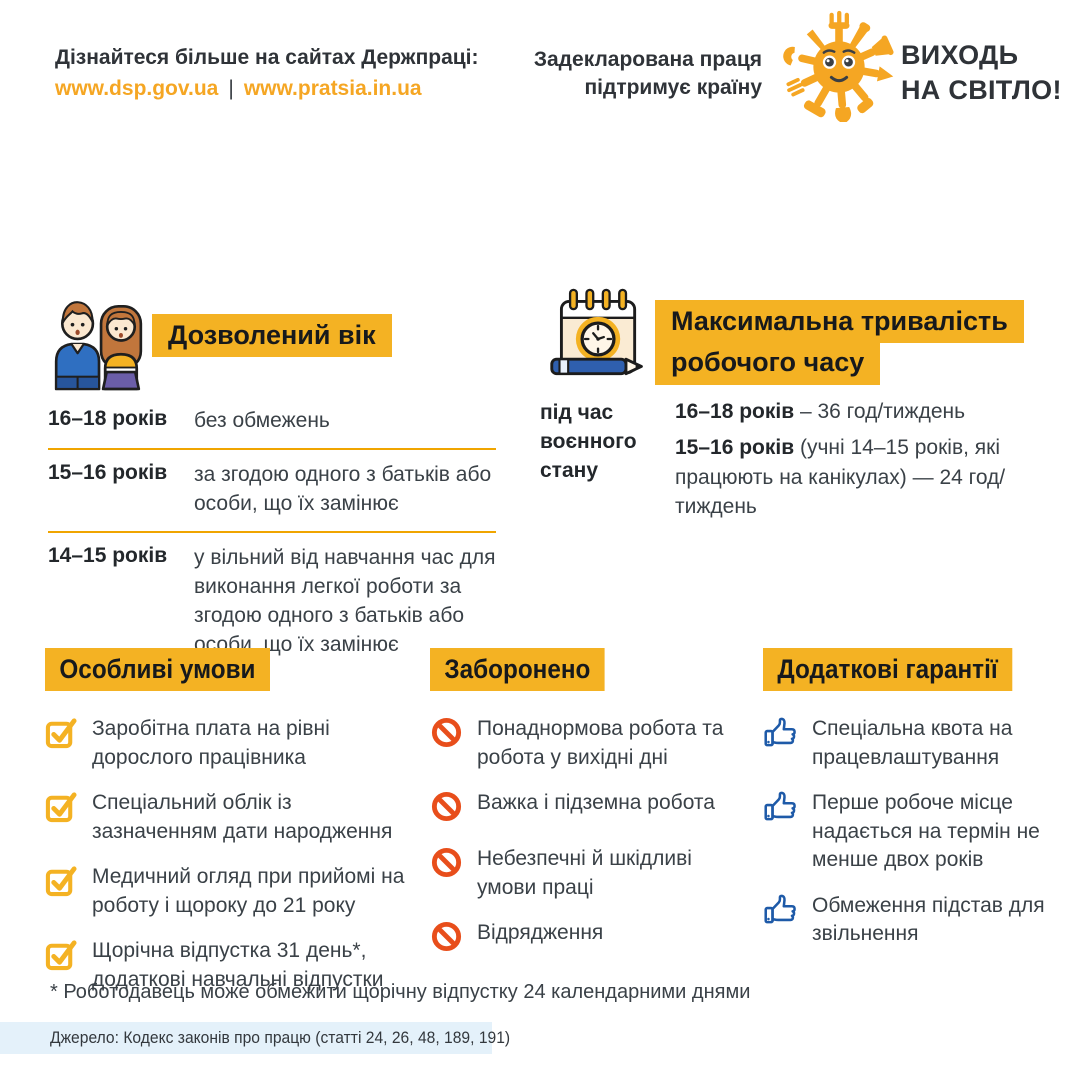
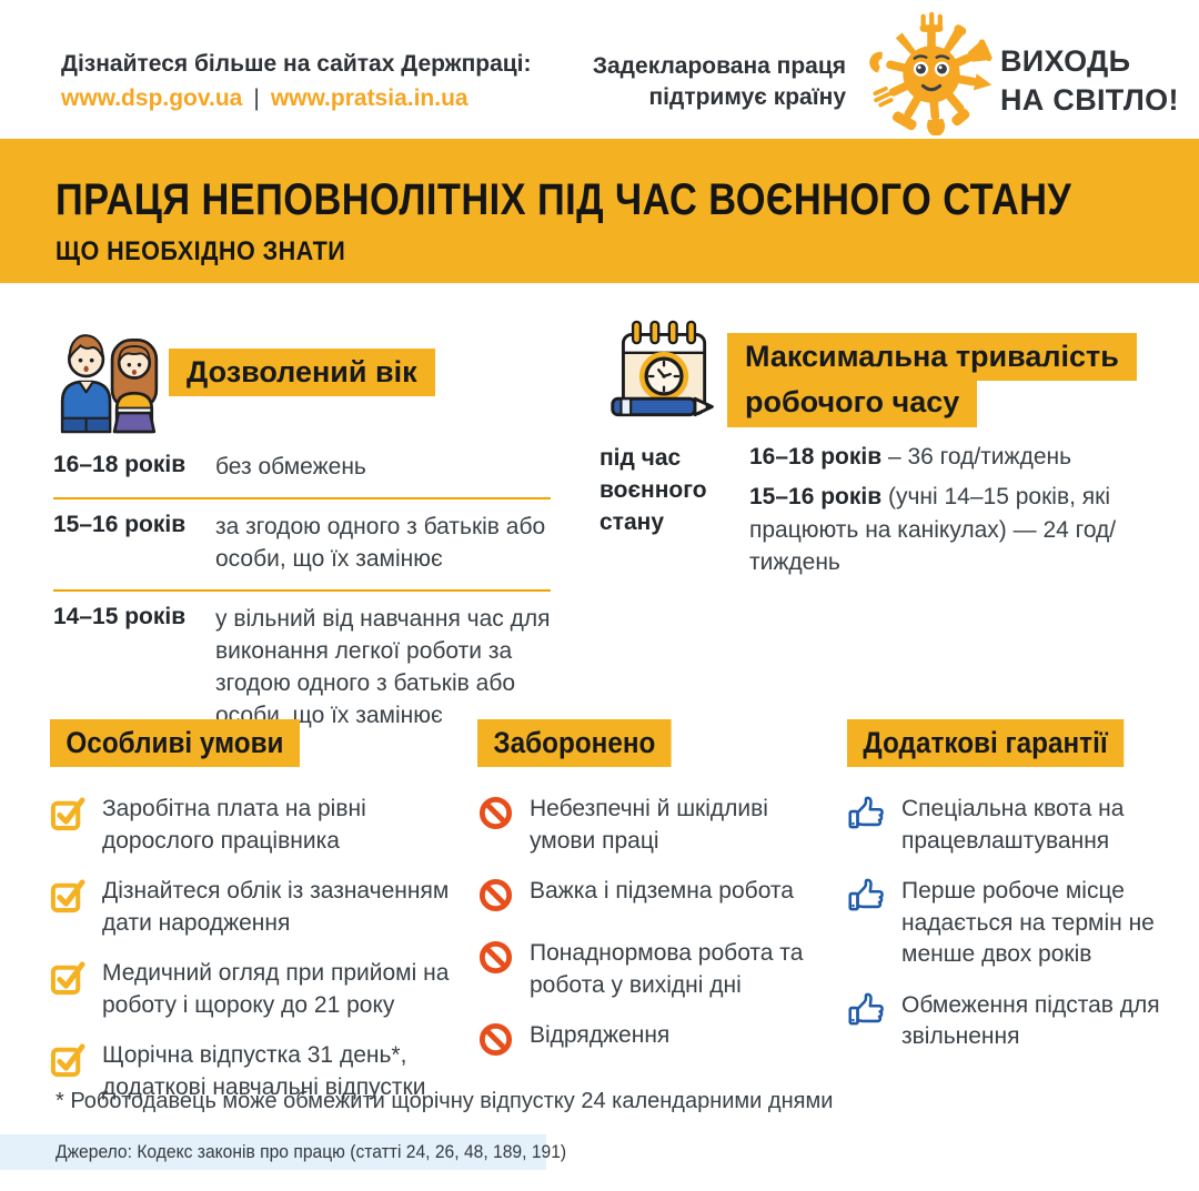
  Дізнайтеся більше на сайтах Держпраці:
  www.dsp.gov.ua | www.pratsia.in.ua
  Задекларована праця
  підтримує країну
  ВИХОДЬ
  НА СВІТЛО!
+ ПРАЦЯ НЕПОВНОЛІТНІХ ПІД ЧАС ВОЄННОГО СТАНУ
+ ЩО НЕОБХІДНО ЗНАТИ
  Дозволений вік
  16–18 років
  без обмежень
  15–16 років
  за згодою одного з батьків або особи, що їх замінює
  14–15 років
  у вільний від навчання час для виконання легкої роботи за згодою одного з батьків або особи, що їх замінює
  Максимальна тривалість
  робочого часу
  під час воєнного стану
  16–18 років – 36 год/тиждень
  15–16 років (учні 14–15 років, які працюють на канікулах) — 24 год/тиждень
  Особливі умови
  Заробітна плата на рівні дорослого працівника
- Спеціальний облік із зазначенням дати народження
+ Дізнайтеся облік із зазначенням дати народження
  Медичний огляд при прийомі на роботу і щороку до 21 року
  Щорічна відпустка 31 день*, додаткові навчальні відпустки
  Заборонено
- Понаднормова робота та робота у вихідні дні
+ Небезпечні й шкідливі умови праці
  Важка і підземна робота
- Небезпечні й шкідливі умови праці
+ Понаднормова робота та робота у вихідні дні
  Відрядження
  Додаткові гарантії
  Спеціальна квота на працевлаштування
  Перше робоче місце надається на термін не менше двох років
  Обмеження підстав для звільнення
  * Роботодавець може обмежити щорічну відпустку 24 календарними днями
  Джерело: Кодекс законів про працю (статті 24, 26, 48, 189, 191)
